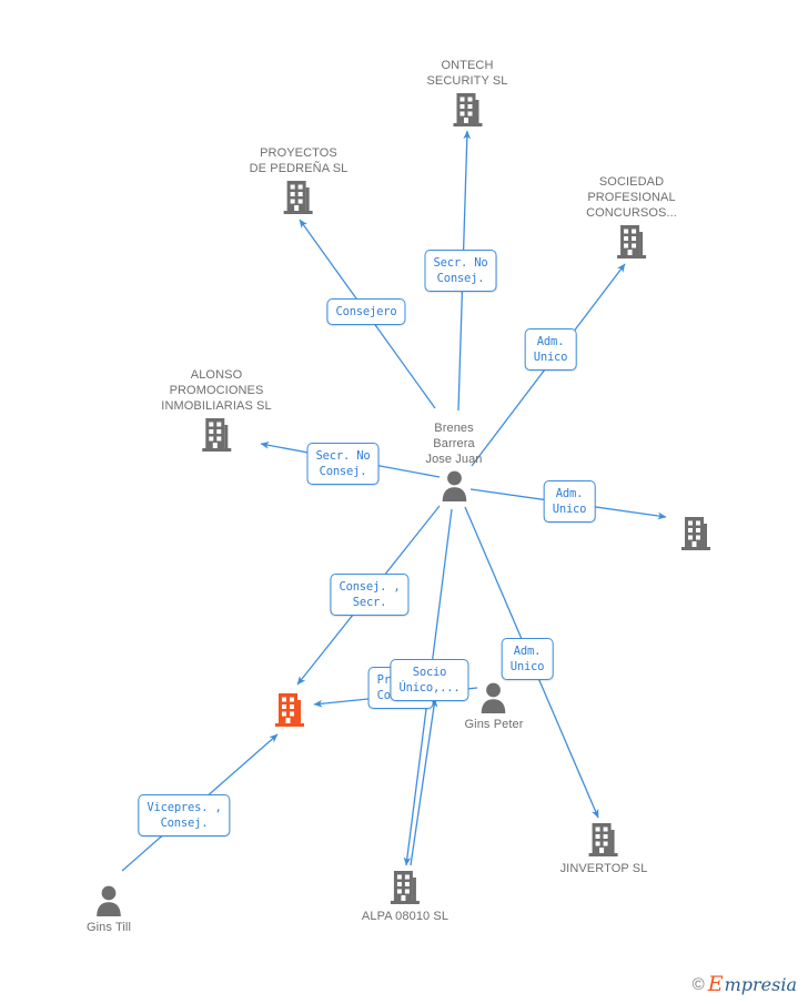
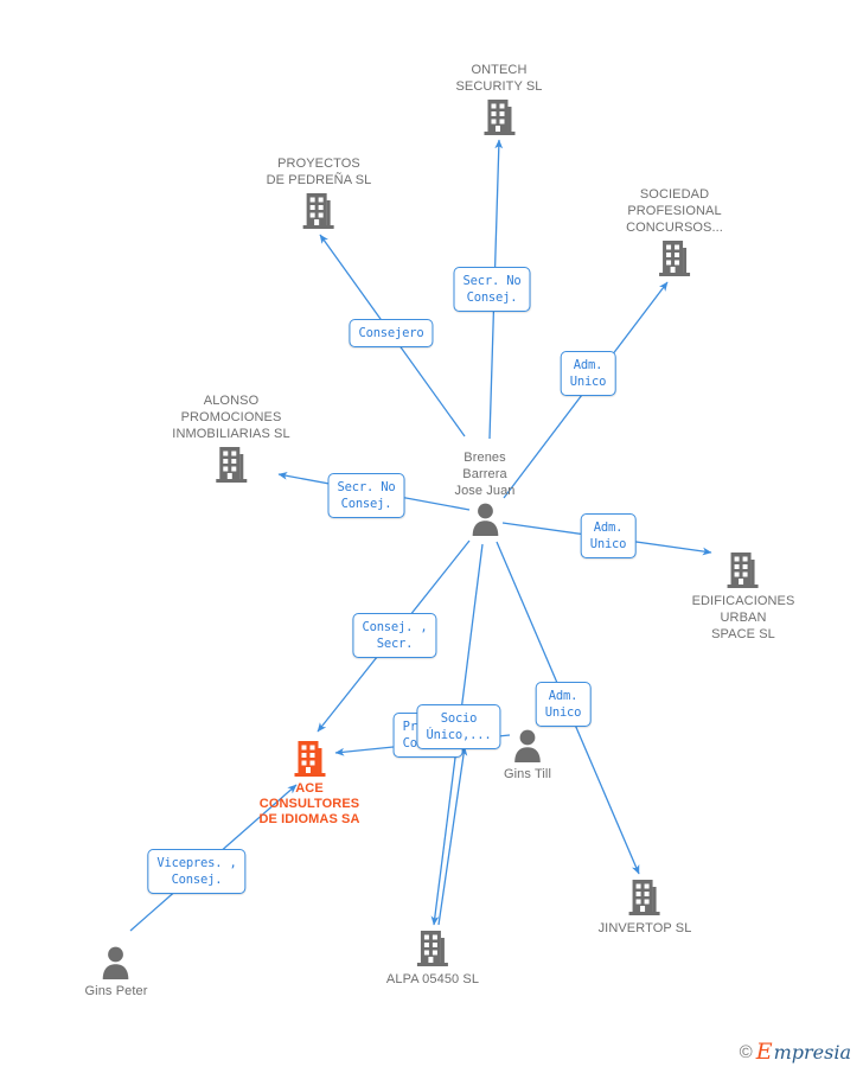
  ONTECH
  SECURITY SL
  PROYECTOS
  DE PEDREÑA SL
  SOCIEDAD
  PROFESIONAL
  CONCURSOS...
  ALONSO
  PROMOCIONES
  INMOBILIARIAS SL
  Brenes
  Barrera
  Jose Juan
+ EDIFICACIONES
+ URBAN
+ SPACE SL
+ ACE
+ CONSULTORES
+ DE IDIOMAS SA
- Gins Peter
+ Gins Till
  JINVERTOP SL
- ALPA 08010 SL
+ ALPA 05450 SL
- Gins Till
+ Gins Peter
  Secr. No
  Consej.
  Consejero
  Adm.
  Unico
  Secr. No
  Consej.
  Adm.
  Unico
  Consej. ,
  Secr.
  Adm.
  Unico
  Socio
  Único,...
  Vicepres. ,
  Consej.
  ©
  E
  mpresia
